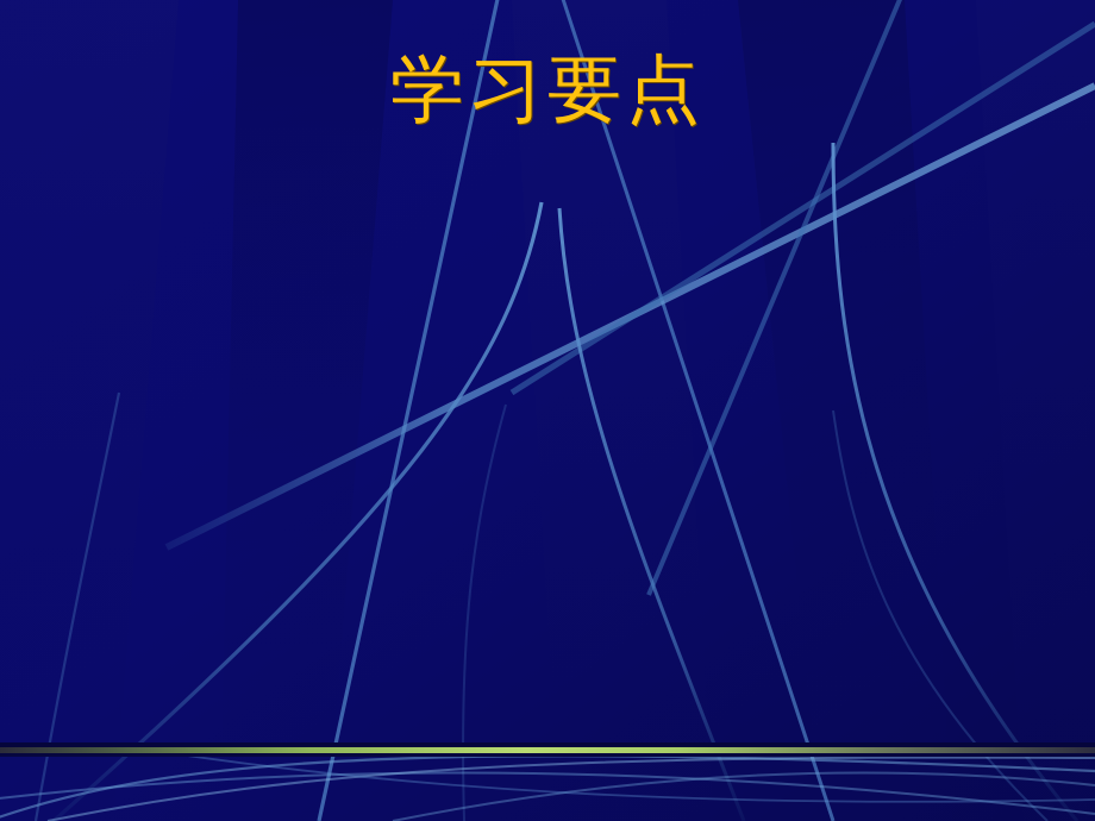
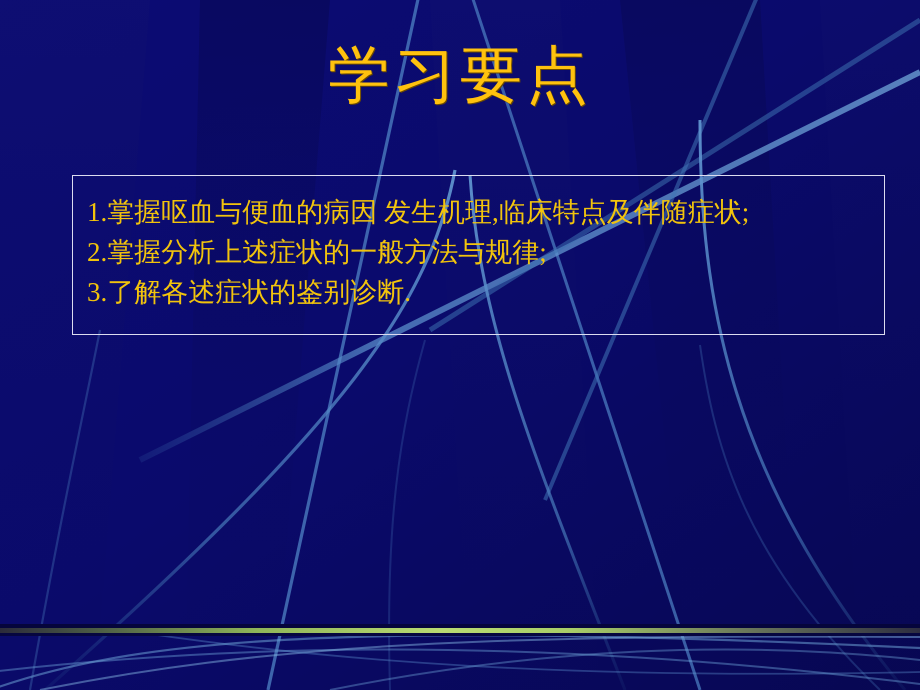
  学习要点
+ 1.掌握呕血与便血的病因 发生机理,临床特点及伴随症状;
+ 2.掌握分析上述症状的一般方法与规律;
+ 3.了解各述症状的鉴别诊断.
